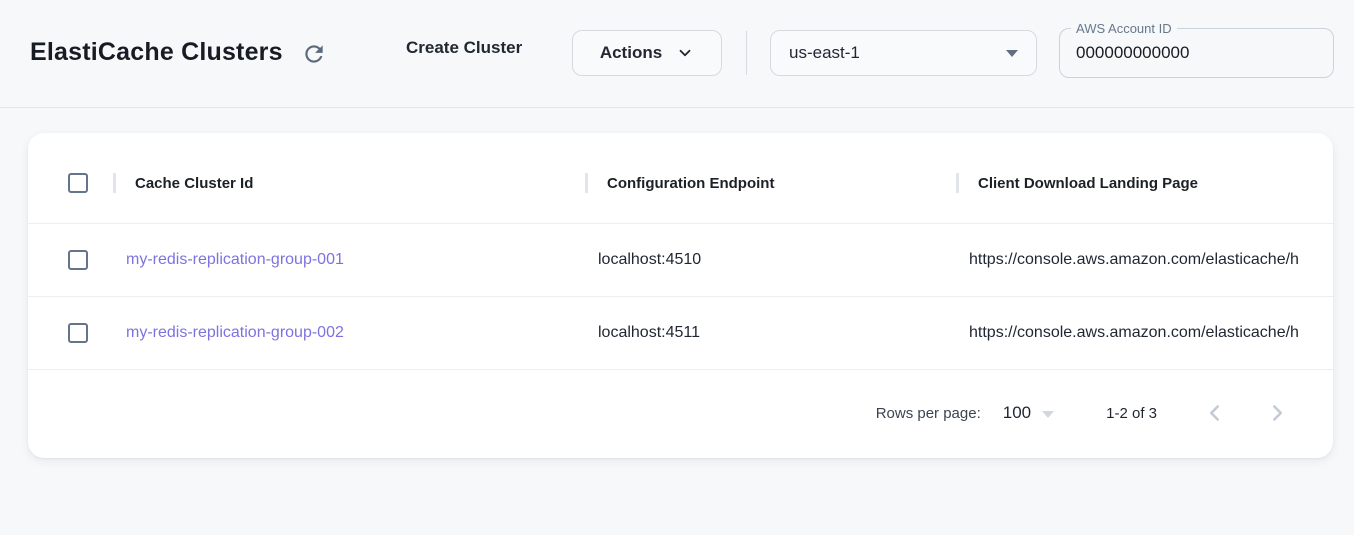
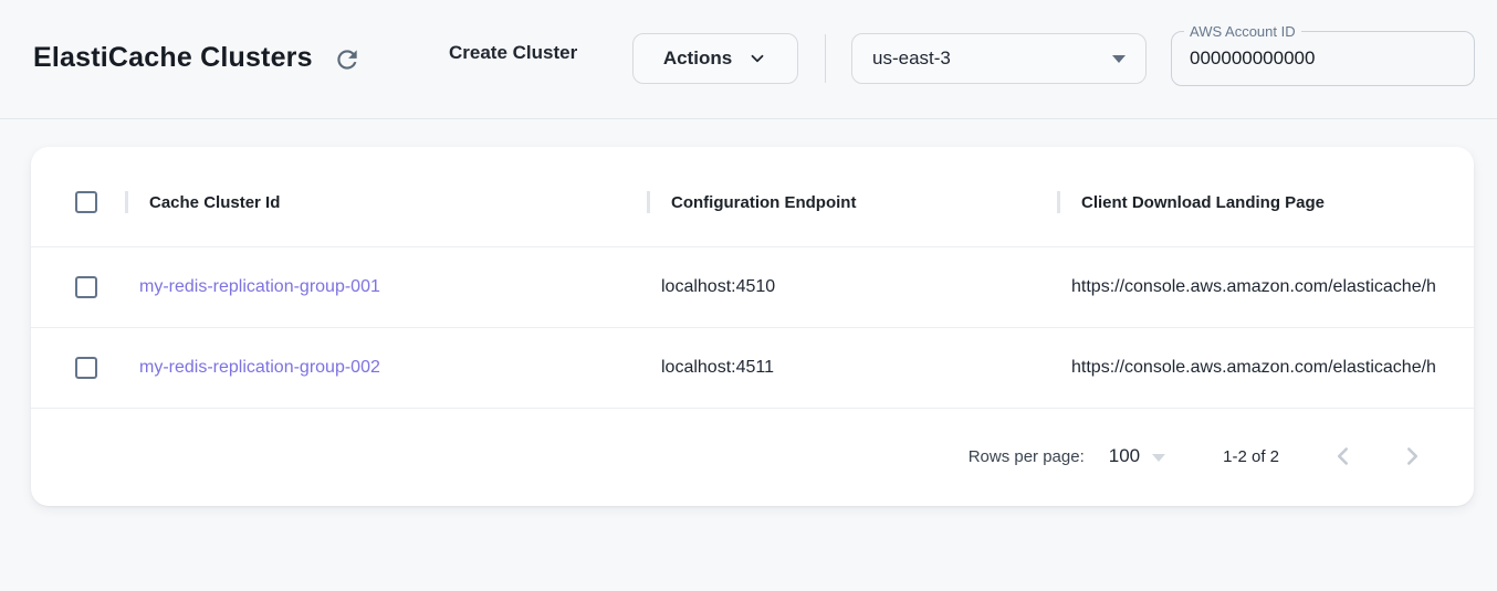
  ElastiCache Clusters
  Create Cluster
  Actions
- us-east-1
+ us-east-3
  AWS Account ID
  000000000000
  Cache Cluster Id
  Configuration Endpoint
  Client Download Landing Page
  my-redis-replication-group-001
  localhost:4510
  https://console.aws.amazon.com/elasticache/h
  my-redis-replication-group-002
  localhost:4511
  https://console.aws.amazon.com/elasticache/h
  Rows per page:
  100
- 1-2 of 3
+ 1-2 of 2
